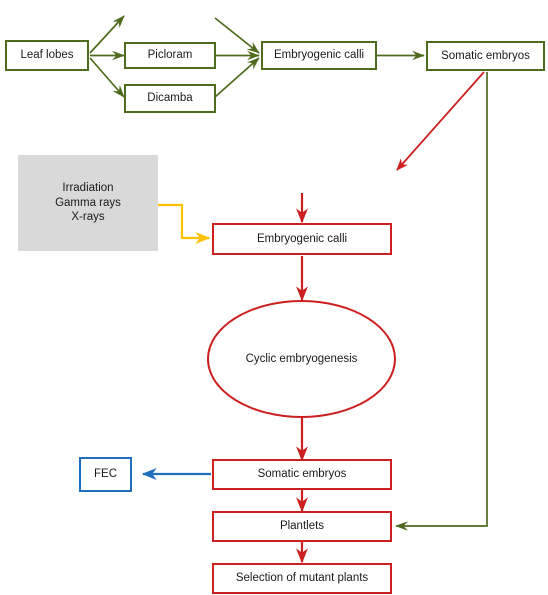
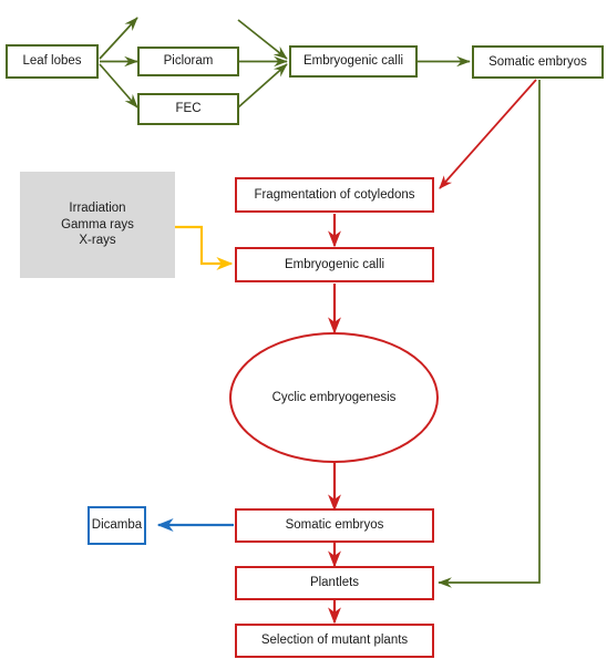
  Leaf lobes
  Picloram
- Dicamba
+ FEC
  Embryogenic calli
  Somatic embryos
  Irradiation
  Gamma rays
  X-rays
+ Fragmentation of cotyledons
  Embryogenic calli
  Cyclic embryogenesis
  Somatic embryos
- FEC
+ Dicamba
  Plantlets
  Selection of mutant plants
